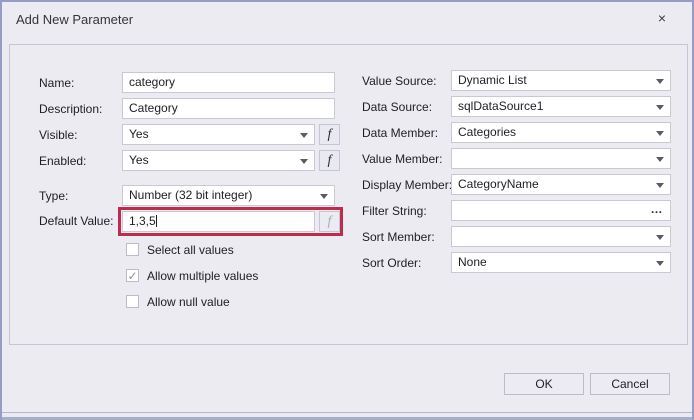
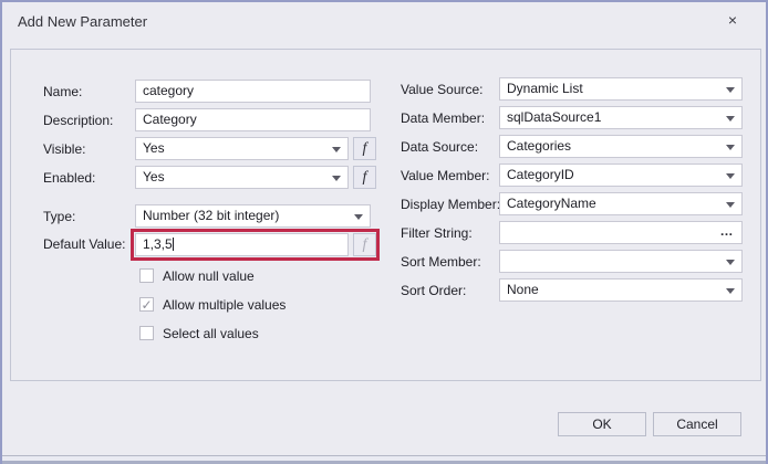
  Add New Parameter
  ×
  Name:
  category
  Description:
  Category
  Visible:
  Yes
  f
  Enabled:
  Yes
  f
  Type:
  Number (32 bit integer)
  Default Value:
  1,3,5
  f
- Select all values
+ Allow null value
  ✓
  Allow multiple values
- Allow null value
+ Select all values
  Value Source:
  Dynamic List
- Data Source:
+ Data Member:
  sqlDataSource1
- Data Member:
+ Data Source:
  Categories
  Value Member:
+ CategoryID
  Display Member
  CategoryName
  Filter String:
  …
  Sort Member:
  Sort Order:
  None
  OK
  Cancel
